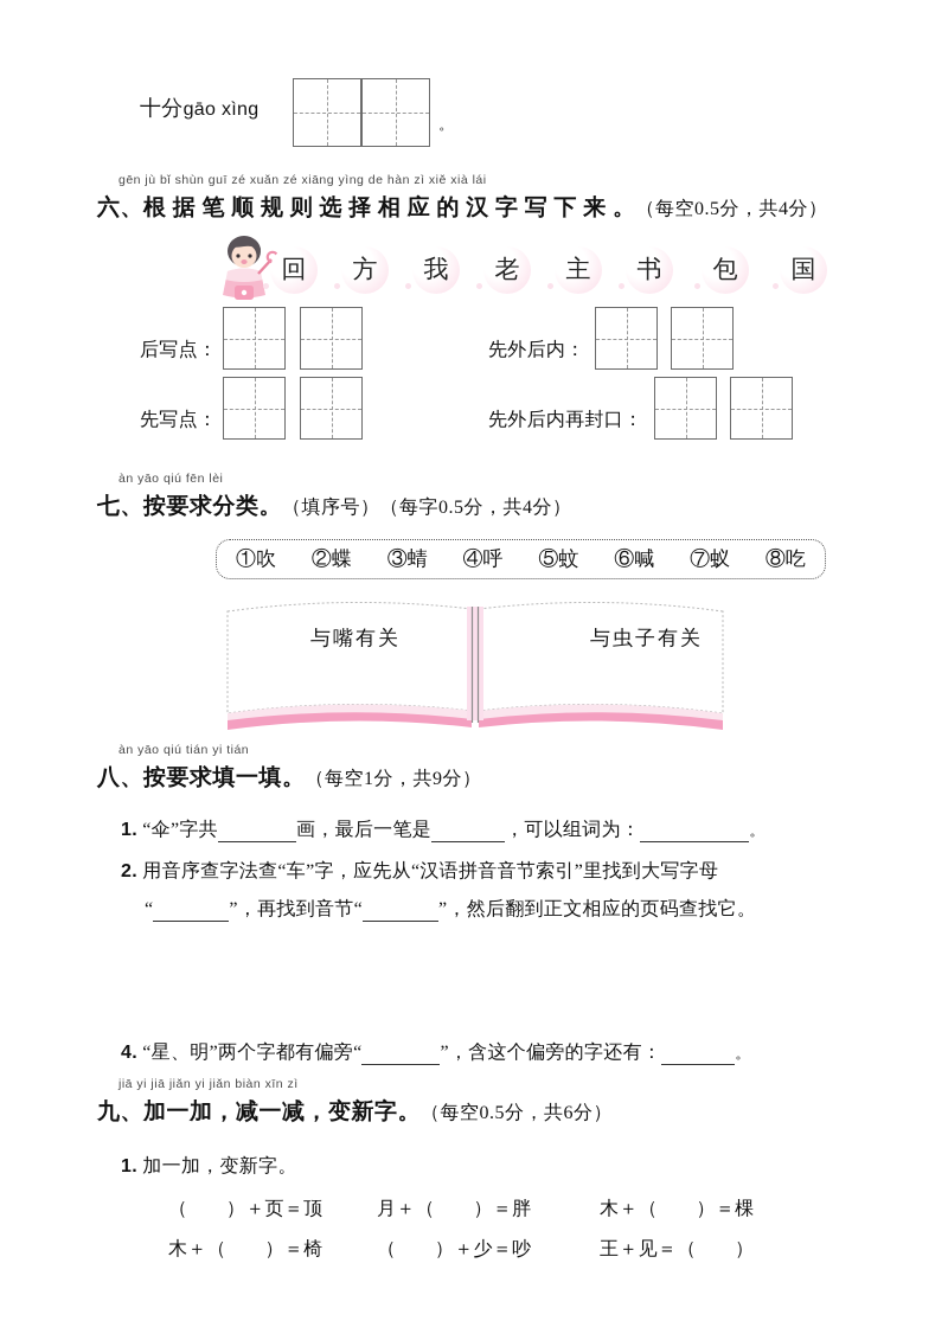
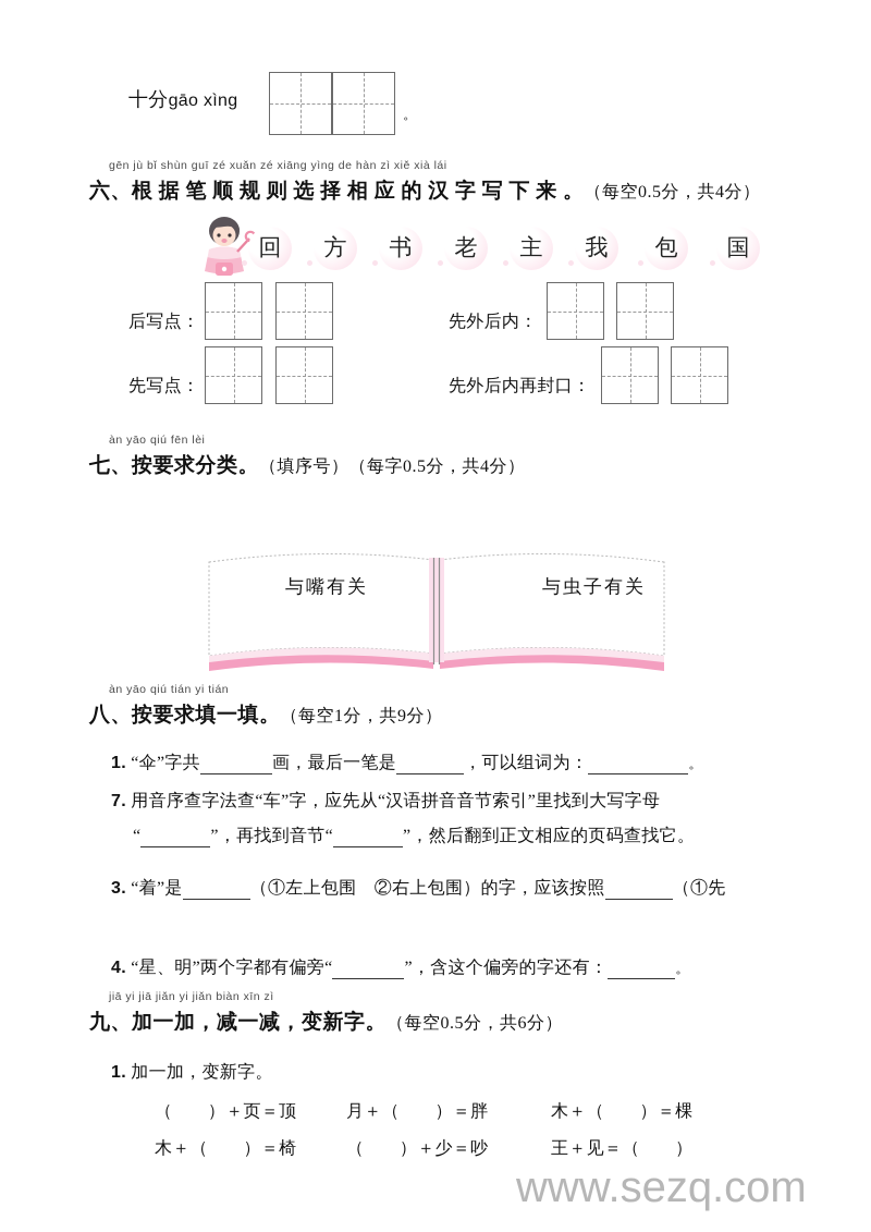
  十分gāo xìng
  。
  gēn jù bǐ shùn guī zé xuǎn zé xiāng yìng de hàn zì xiě xià lái
  六、根 据 笔 顺 规 则 选 择 相 应 的 汉 字 写 下 来 。（每空0.5分，共4分）
  回
  方
- 我
+ 书
  老
  主
- 书
+ 我
  包
  国
  后写点：
  先外后内：
  先写点：
  先外后内再封口：
  àn yāo qiú fēn lèi
  七、按要求分类。（填序号）（每字0.5分，共4分）
- ①吹
- ②蝶
- ③蜻
- ④呼
- ⑤蚊
- ⑥喊
- ⑦蚁
- ⑧吃
  与嘴有关
  与虫子有关
  àn yāo qiú tián yi tián
  八、按要求填一填。（每空1分，共9分）
  1. “伞”字共 画，最后一笔是 ，可以组词为： 。
- 2. 用音序查字法查“车”字，应先从“汉语拼音音节索引”里找到大写字母
+ 7. 用音序查字法查“车”字，应先从“汉语拼音音节索引”里找到大写字母
  “ ”，再找到音节“ ”，然后翻到正文相应的页码查找它。
+ 3. “着”是 （①左上包围 ②右上包围）的字，应该按照 （①先
  4. “星、明”两个字都有偏旁“ ”，含这个偏旁的字还有： 。
  jiā yi jiā jiǎn yi jiǎn biàn xīn zì
  九、加一加，减一减，变新字。（每空0.5分，共6分）
  1. 加一加，变新字。
  （ ）＋页＝顶
  月＋（ ）＝胖
  木＋（ ）＝棵
  木＋（ ）＝椅
  （ ）＋少＝吵
  王＋见＝（ ）
+ www.sezq.com
